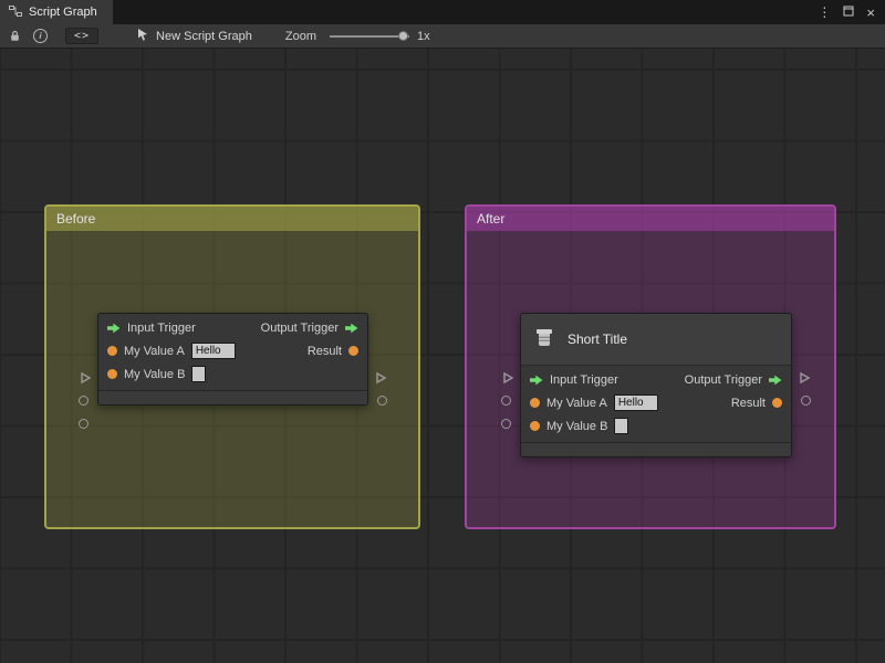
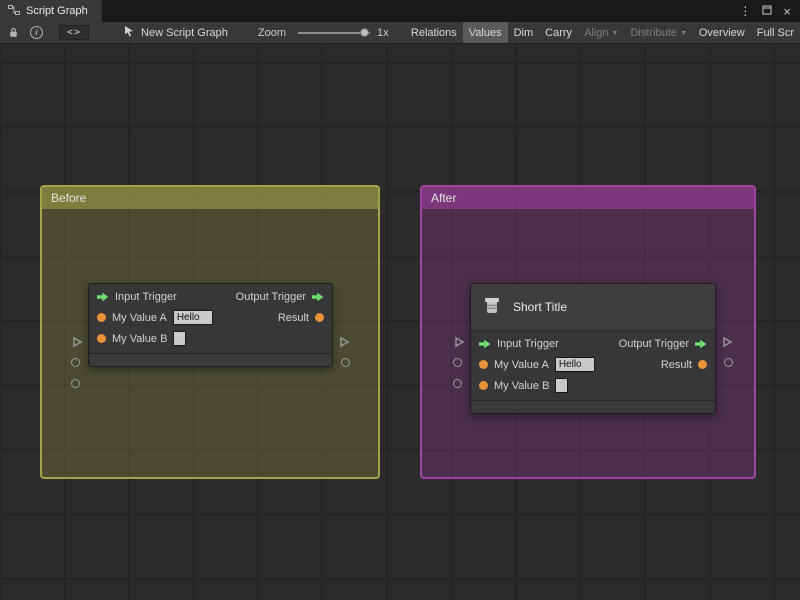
  Script Graph
  ⋮
  ×
  i
  <>
  New Script Graph
  Zoom
  1x
+ Relations
+ Values
+ Dim
+ Carry
+ Align
+ Distribute
+ Overview
+ Full Scr
  Before
  After
  Input Trigger
  Output Trigger
  My Value A
  Hello
  Result
  My Value B
  Short Title
  Input Trigger
  Output Trigger
  My Value A
  Hello
  Result
  My Value B
